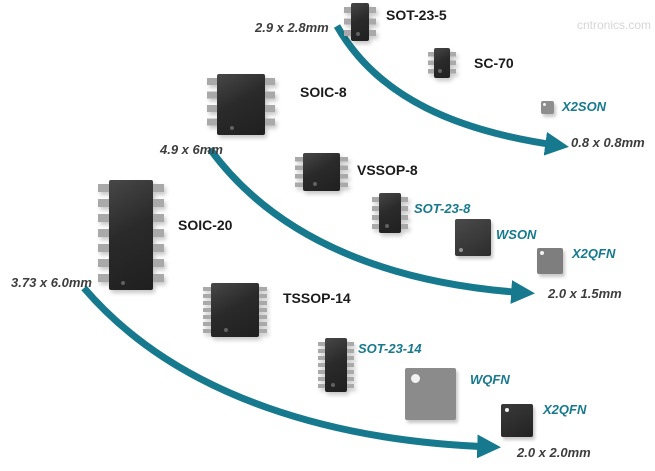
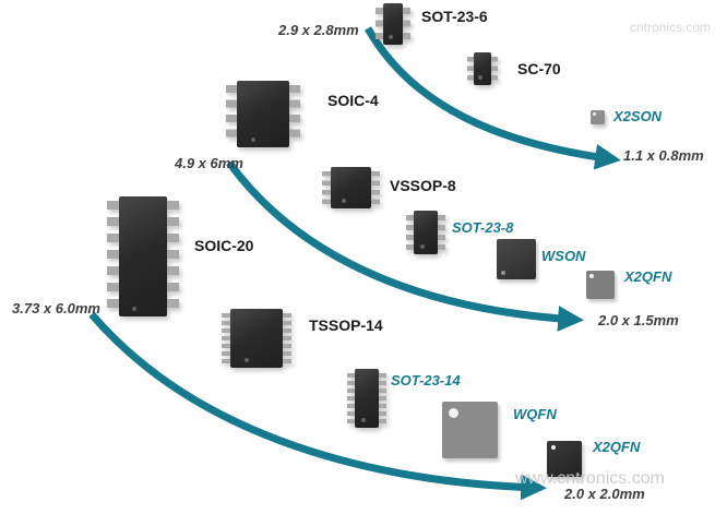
  2.9 x 2.8mm
- SOT-23-5
+ SOT-23-6
  SC-70
  X2SON
- 0.8 x 0.8mm
+ 1.1 x 0.8mm
- SOIC-8
+ SOIC-4
  4.9 x 6mm
  VSSOP-8
  SOT-23-8
  WSON
  X2QFN
  2.0 x 1.5mm
  SOIC-20
  3.73 x 6.0mm
  TSSOP-14
  SOT-23-14
  WQFN
  X2QFN
  2.0 x 2.0mm
  cntronics.com
+ www.cntronics.com
